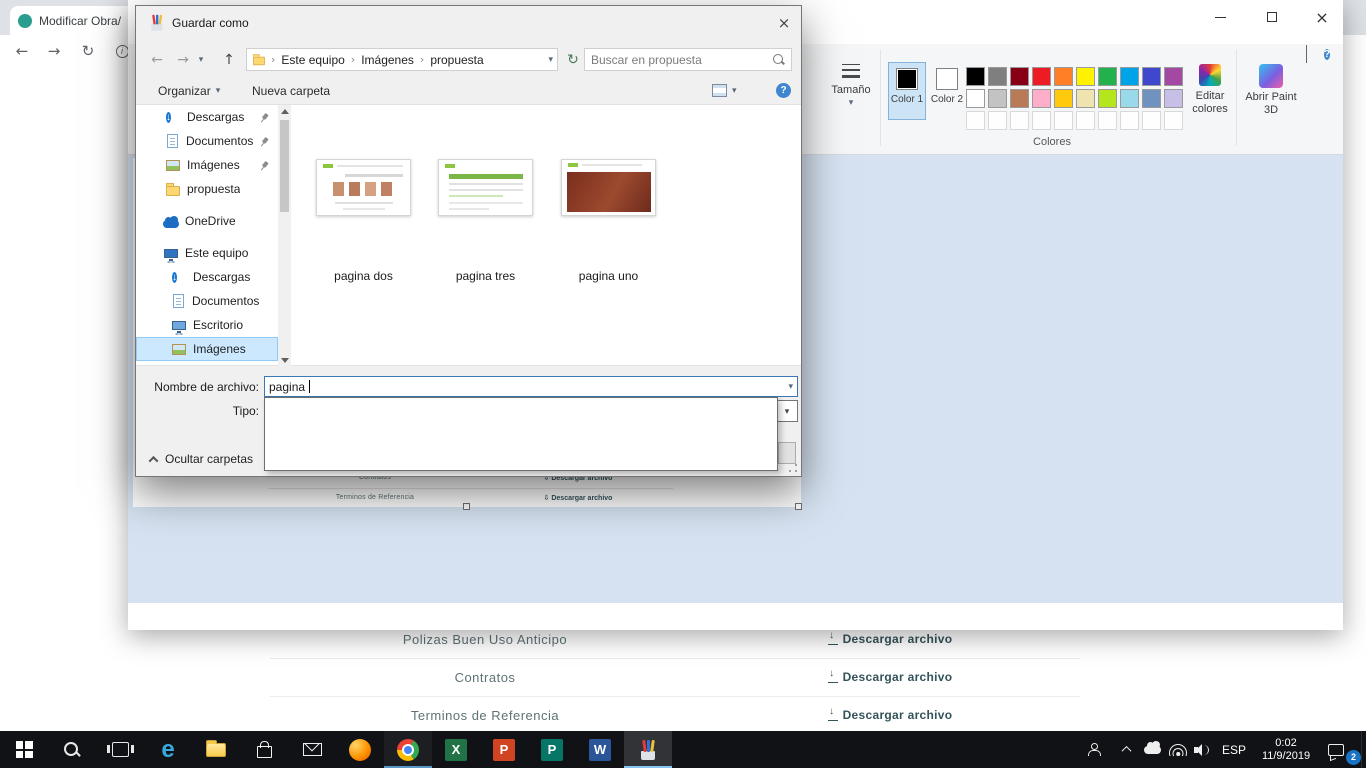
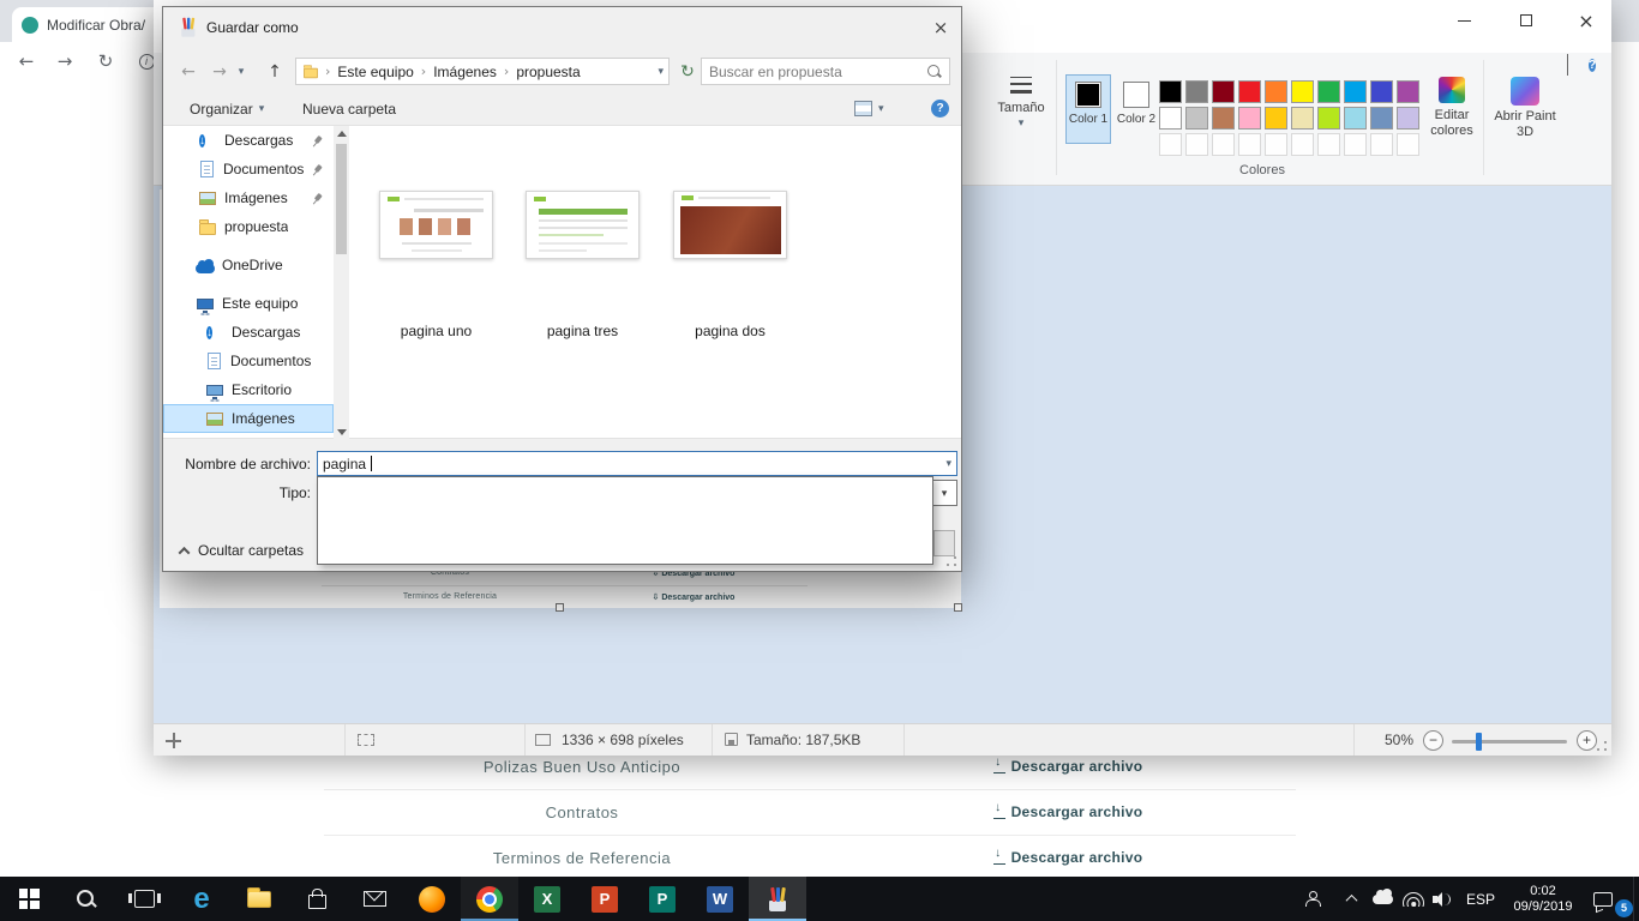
  Modificar Obra/
  ←
  →
  ↻
  i
  Polizas Buen Uso Anticipo
  Descargar archivo
  Contratos
  Descargar archivo
  Terminos de Referencia
  Descargar archivo
  ×
  ?
  Tamaño
  ▾
  Color 1
  Color 2
  Editar colores
  Abrir Paint 3D
  Colores
+ 1336 × 698 píxeles
+ Tamaño: 187,5KB
+ 50%
+ −
+ +
  Guardar como
  ×
  ←
  →
  ▾
  ↑
  ›
  Este equipo
  ›
  Imágenes
  ›
  propuesta
  ▾
  ↻
  Buscar en propuesta
  Organizar
  ▾
  Nueva carpeta
  ▾
  ?
  ↓
  Descargas
  Documentos
  Imágenes
  propuesta
  OneDrive
  Este equipo
  ↓
  Descargas
  Documentos
  Escritorio
  Imágenes
- pagina dos
+ pagina uno
  pagina tres
- pagina uno
+ pagina dos
  Nombre de archivo:
  pagina
  ▾
  Tipo:
  ▾
  Ocultar carpetas
  e
  X
  P
  P
  W
  ESP
  0:02
- 11/9/2019
+ 09/9/2019
- 2
+ 5
